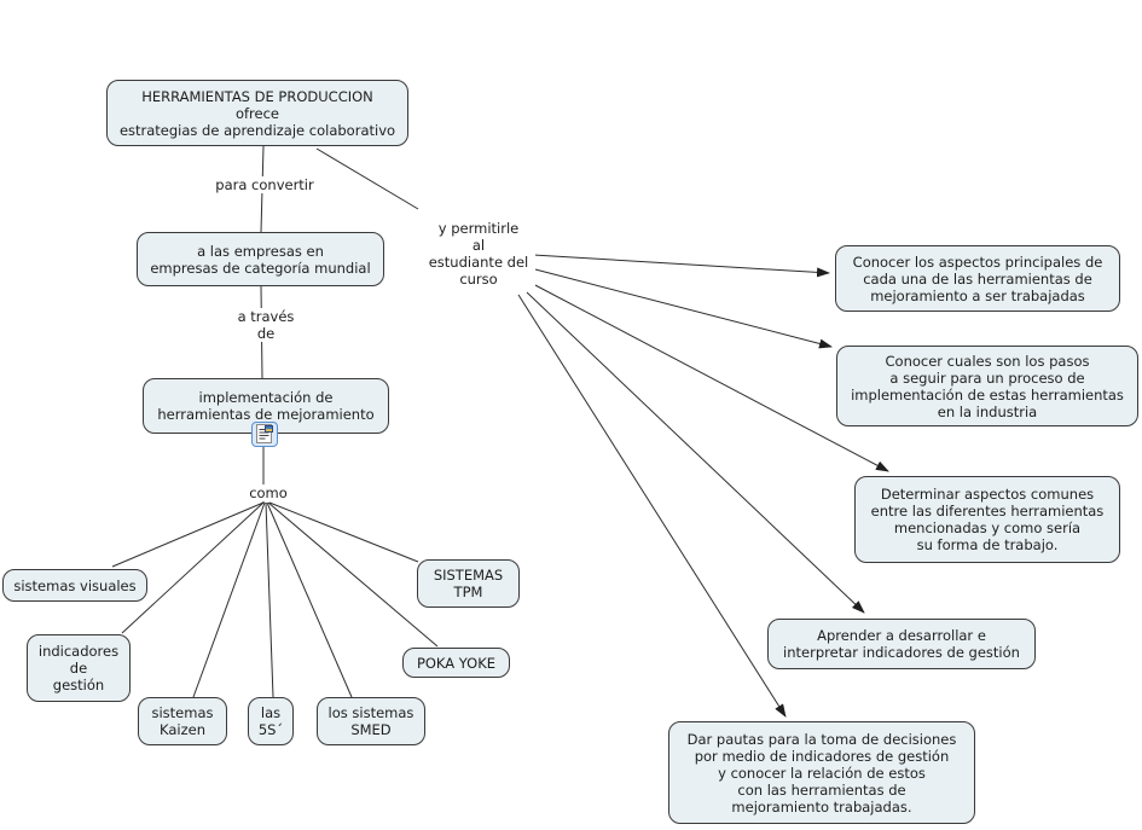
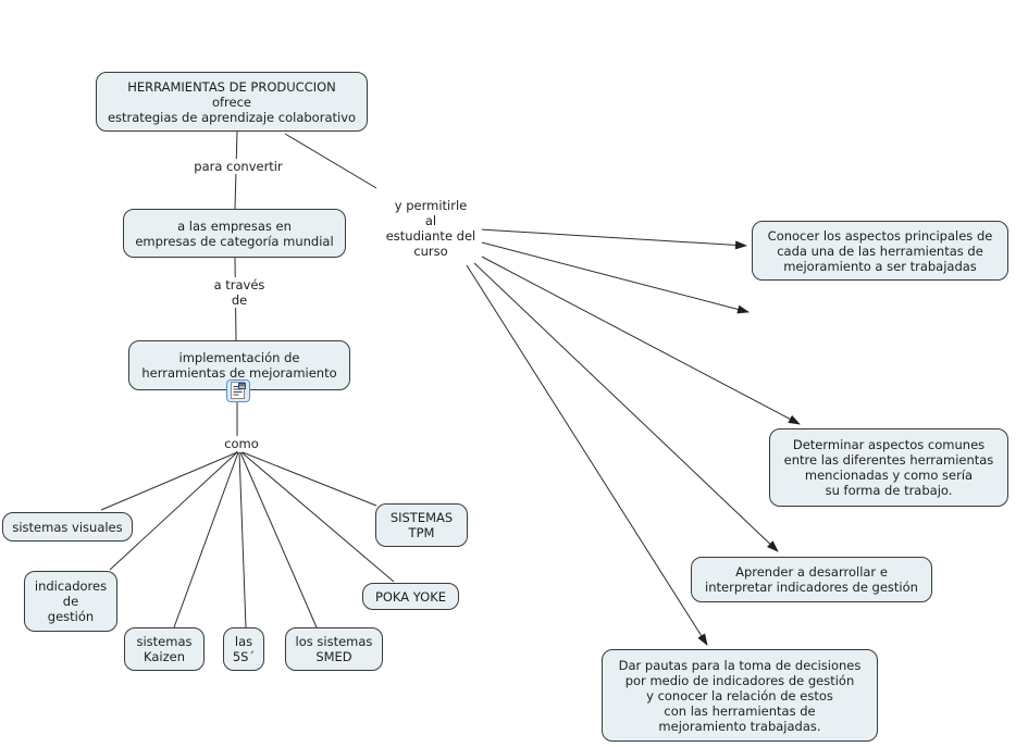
  HERRAMIENTAS DE PRODUCCION
  ofrece
  estrategias de aprendizaje colaborativo
  para convertir
  a las empresas en
  empresas de categoría mundial
  a través
  de
  implementación de
  herramientas de mejoramiento
  como
  sistemas visuales
  indicadores
  de
  gestión
  sistemas
  Kaizen
  las
  5S´
  los sistemas
  SMED
  POKA YOKE
  SISTEMAS
  TPM
  y permitirle
  al
  estudiante del
  curso
  Conocer los aspectos principales de
  cada una de las herramientas de
  mejoramiento a ser trabajadas
- Conocer cuales son los pasos
- a seguir para un proceso de
- implementación de estas herramientas
- en la industria
  Determinar aspectos comunes
  entre las diferentes herramientas
  mencionadas y como sería
  su forma de trabajo.
  Aprender a desarrollar e
  interpretar indicadores de gestión
  Dar pautas para la toma de decisiones
  por medio de indicadores de gestión
  y conocer la relación de estos
  con las herramientas de
  mejoramiento trabajadas.
